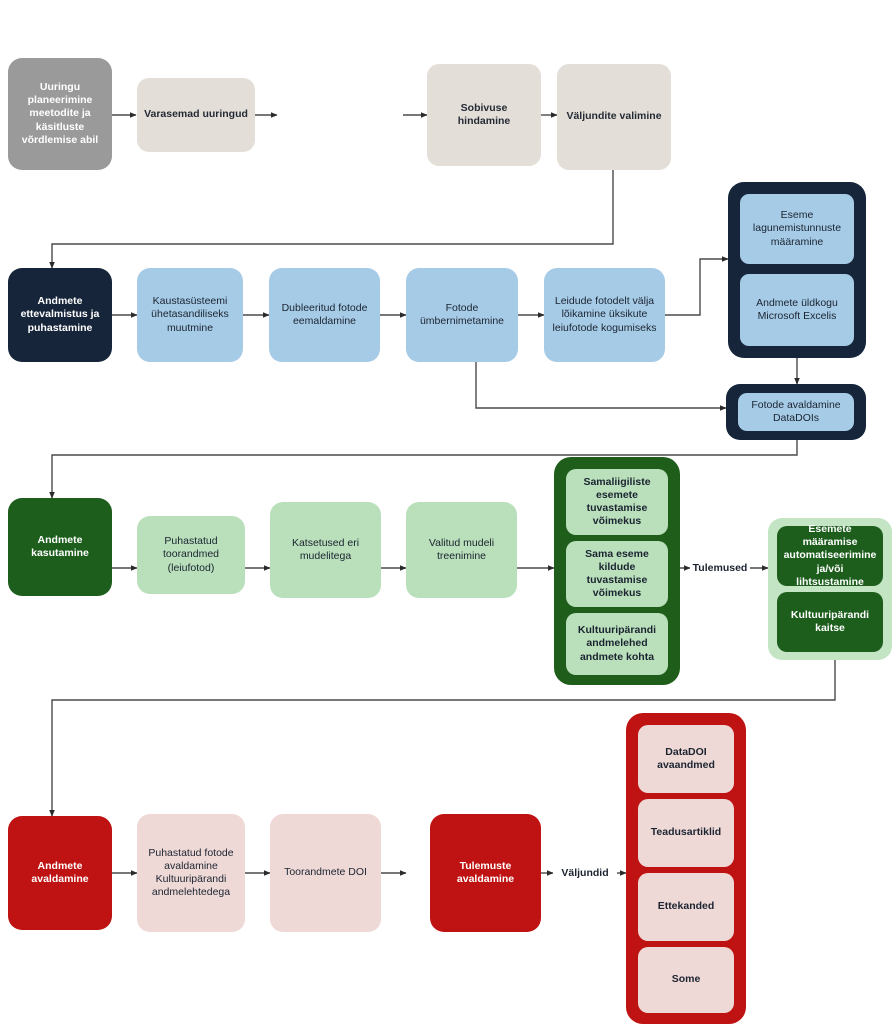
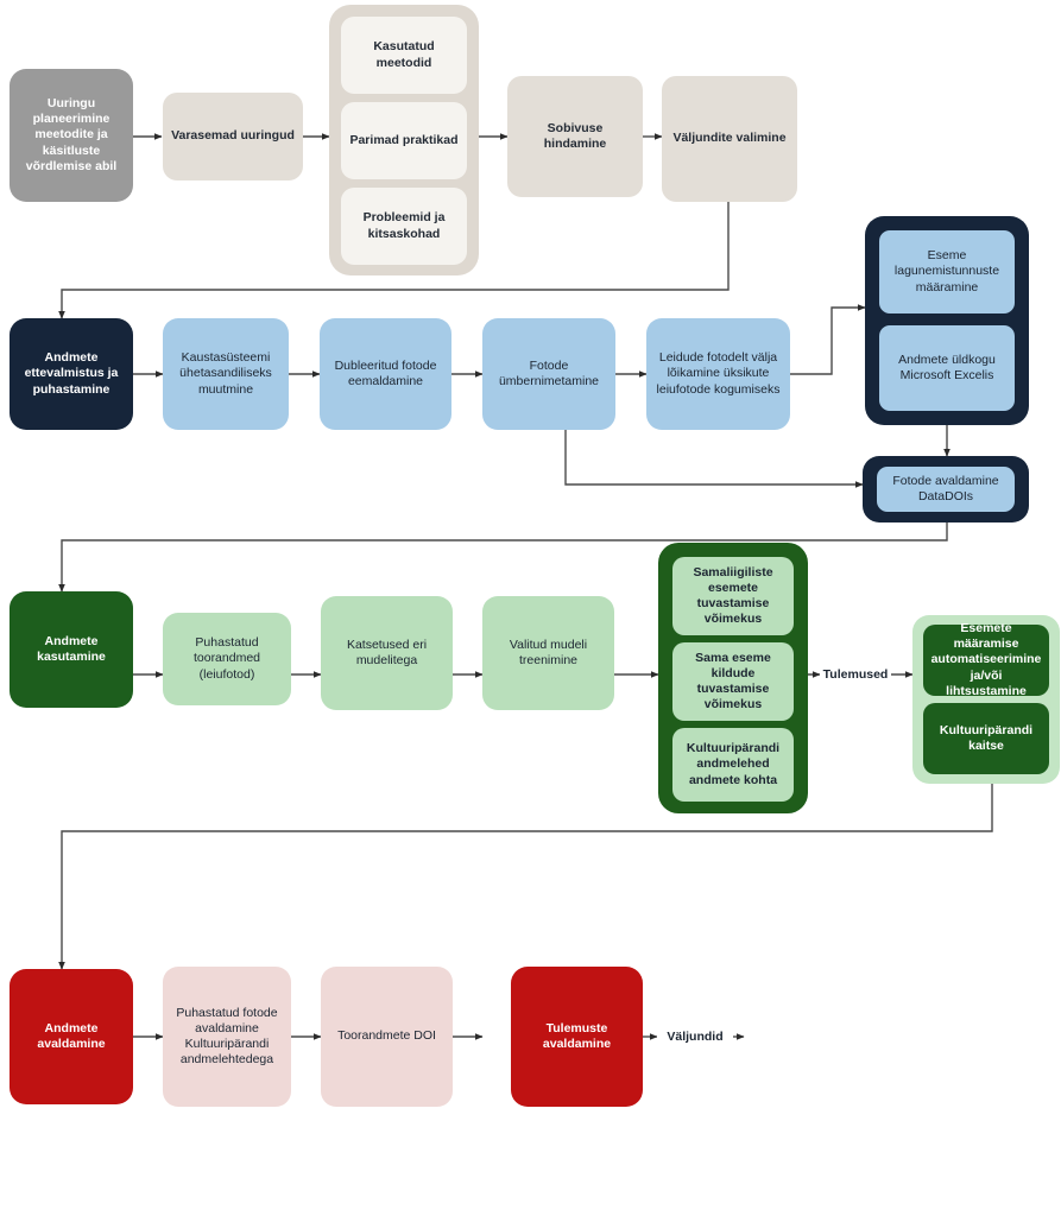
  Uuringu planeerimine meetodite ja käsitluste võrdlemise abil
  Varasemad uuringud
+ Kasutatud meetodid
+ Parimad praktikad
+ Probleemid ja kitsaskohad
  Sobivuse hindamine
  Väljundite valimine
  Andmete ettevalmistus ja puhastamine
  Kaustasüsteemi ühetasandiliseks muutmine
  Dubleeritud fotode eemaldamine
  Fotode ümbernimetamine
  Leidude fotodelt välja lõikamine üksikute leiufotode kogumiseks
  Eseme lagunemistunnuste määramine
  Andmete üldkogu Microsoft Excelis
  Fotode avaldamine DataDOIs
  Andmete kasutamine
  Puhastatud toorandmed (leiufotod)
  Katsetused eri mudelitega
  Valitud mudeli treenimine
  Samaliigiliste esemete tuvastamise võimekus
  Sama eseme kildude tuvastamise võimekus
  Kultuuripärandi andmelehed andmete kohta
  Tulemused
  Esemete määramise automatiseerimine ja/või lihtsustamine
  Kultuuripärandi kaitse
  Andmete avaldamine
  Puhastatud fotode avaldamine Kultuuripärandi andmelehtedega
  Toorandmete DOI
  Tulemuste avaldamine
  Väljundid
- DataDOI avaandmed
- Teadusartiklid
- Ettekanded
- Some
